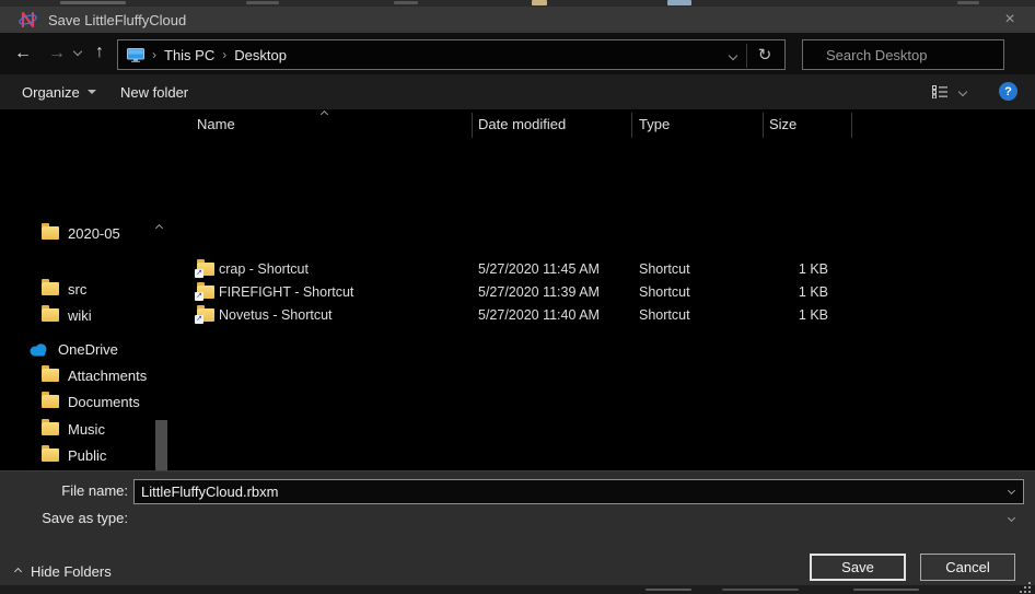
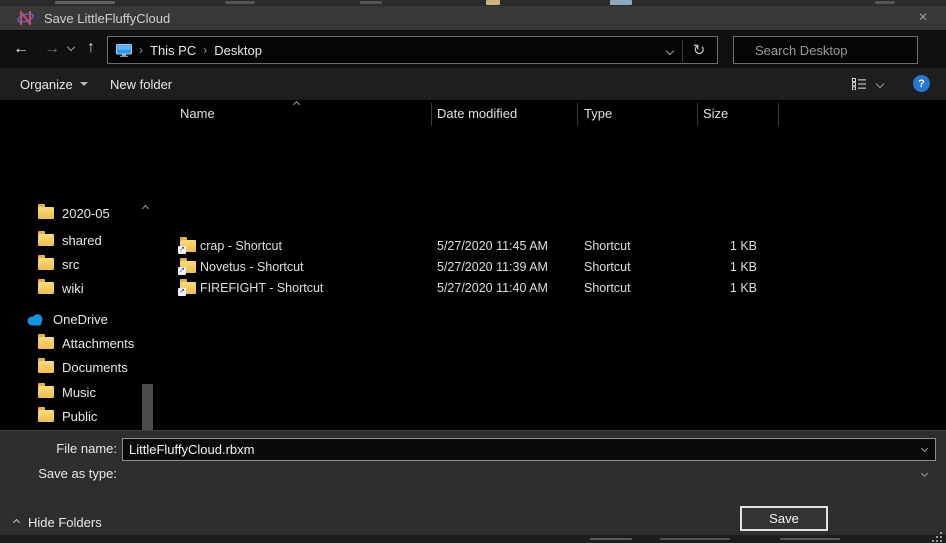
  Save LittleFluffyCloud
  ×
  ←
  →
  ↑
  ›
  This PC
  ›
  Desktop
  ↻
  Search Desktop
  Organize
  New folder
  ?
  2020-05
+ shared
  src
  wiki
  OneDrive
  Attachments
  Documents
  Music
  Public
  Name
  Date modified
  Type
  Size
  crap - Shortcut
  5/27/2020 11:45 AM
  Shortcut
  1 KB
- FIREFIGHT - Shortcut
+ Novetus - Shortcut
  5/27/2020 11:39 AM
  Shortcut
  1 KB
- Novetus - Shortcut
+ FIREFIGHT - Shortcut
  5/27/2020 11:40 AM
  Shortcut
  1 KB
  File name:
  LittleFluffyCloud.rbxm
  Save as type:
  Hide Folders
  Save
- Cancel
